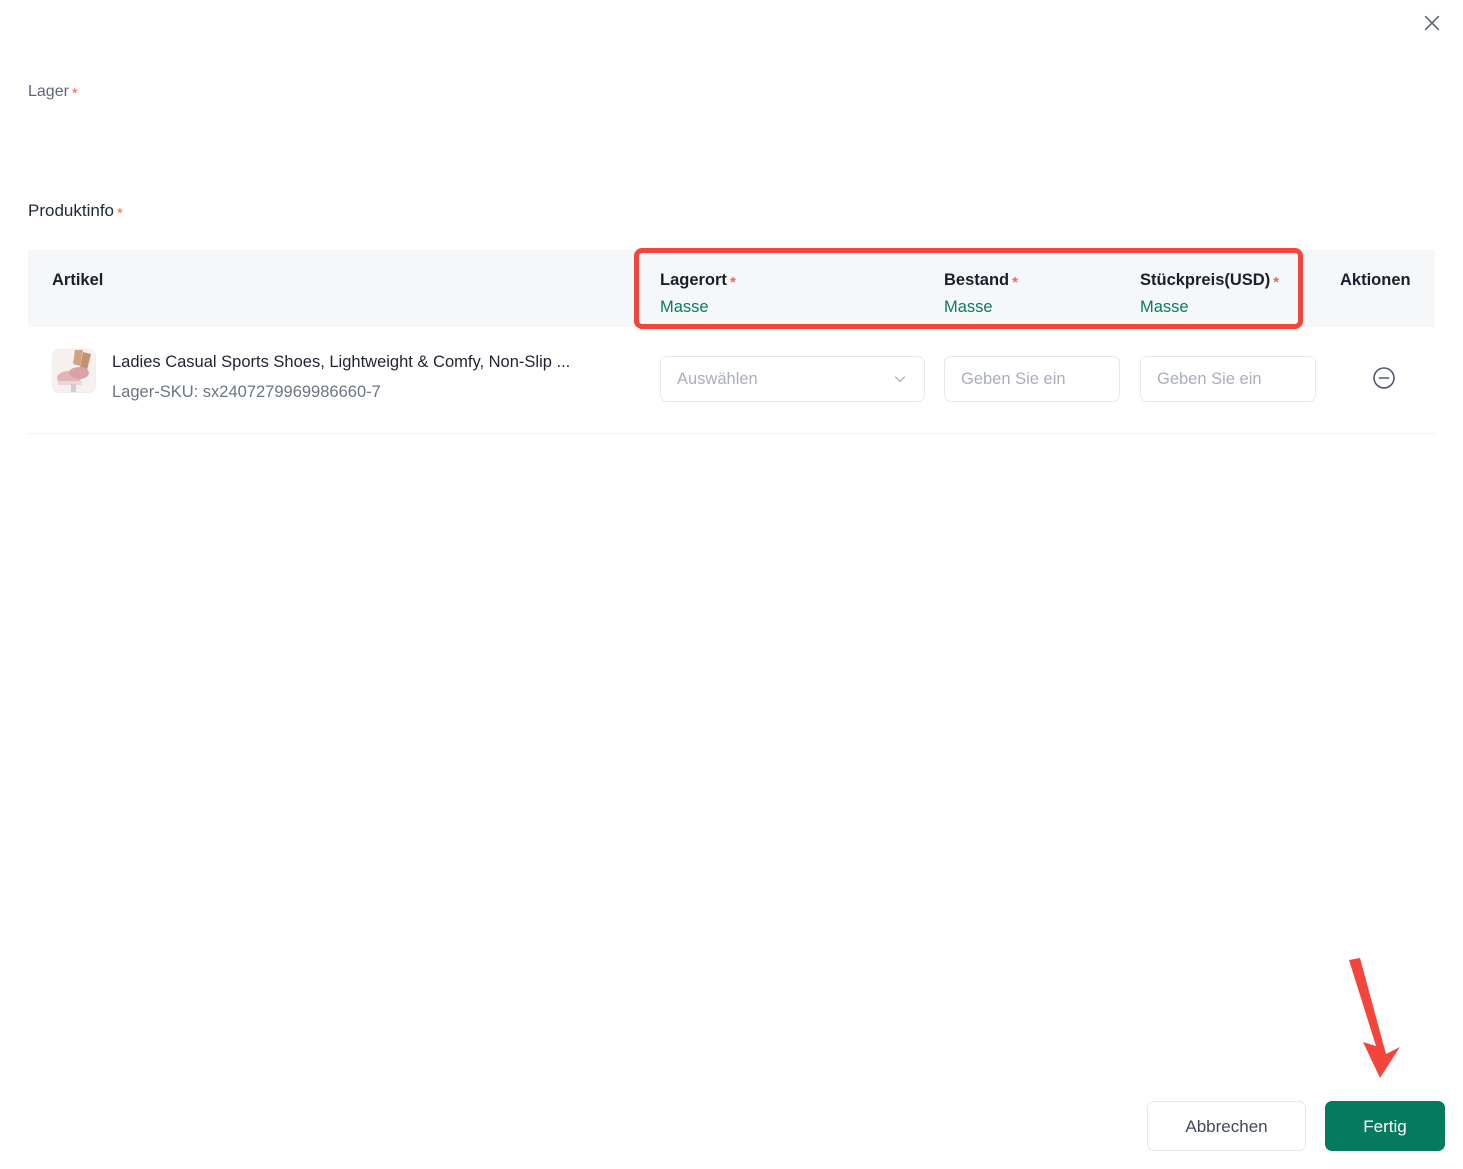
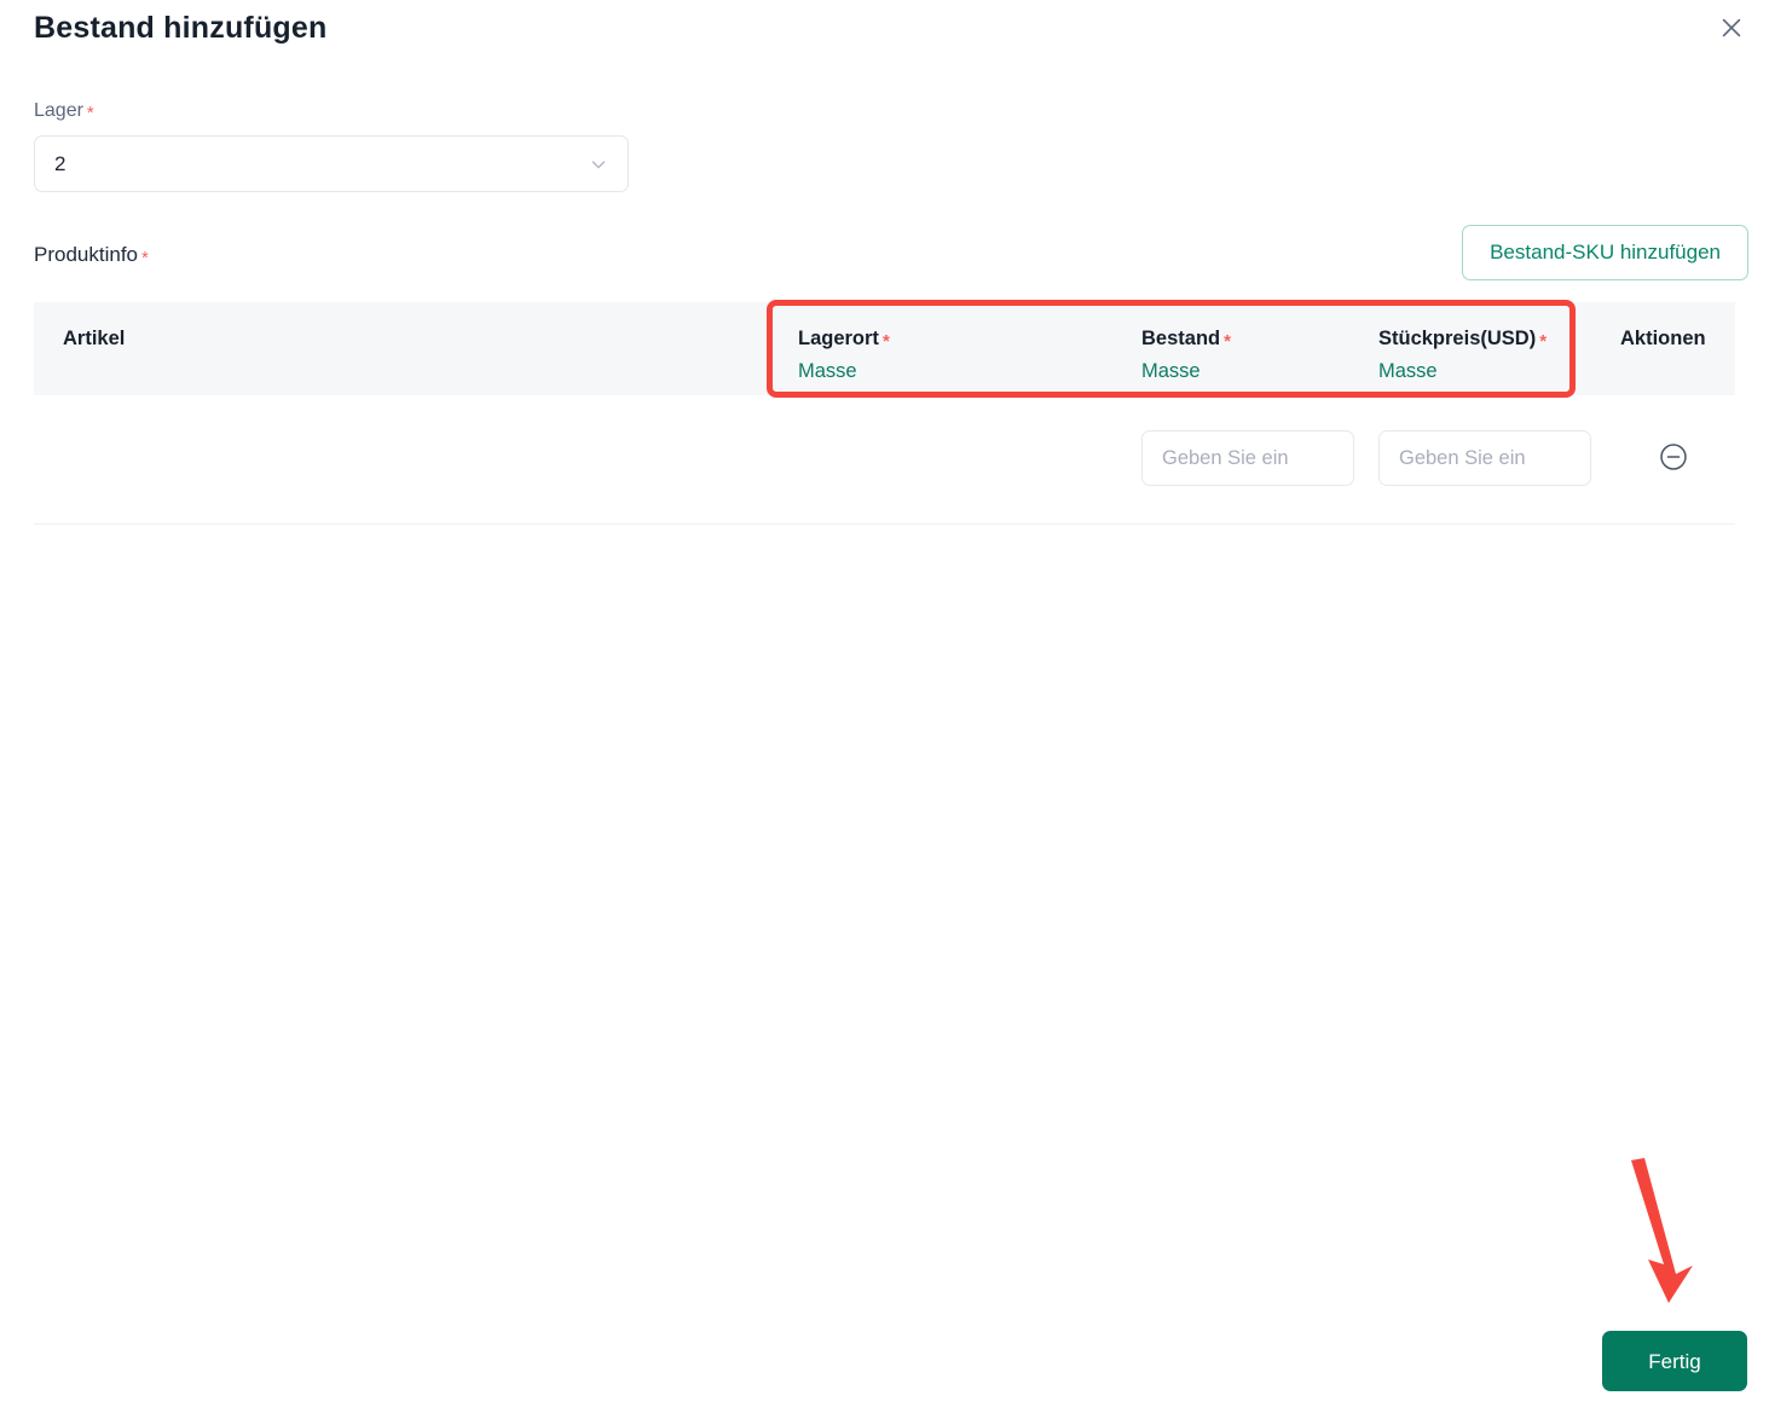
+ Bestand hinzufügen
  Lager *
+ 2
  Produktinfo *
+ Bestand-SKU hinzufügen
  Artikel
  Lagerort *
  Masse
  Bestand *
  Masse
  Stückpreis(USD) *
  Masse
  Aktionen
- Ladies Casual Sports Shoes, Lightweight & Comfy, Non-Slip ...
- Lager-SKU: sx2407279969986660-7
- Auswählen
  Geben Sie ein
  Geben Sie ein
- Abbrechen
  Fertig
